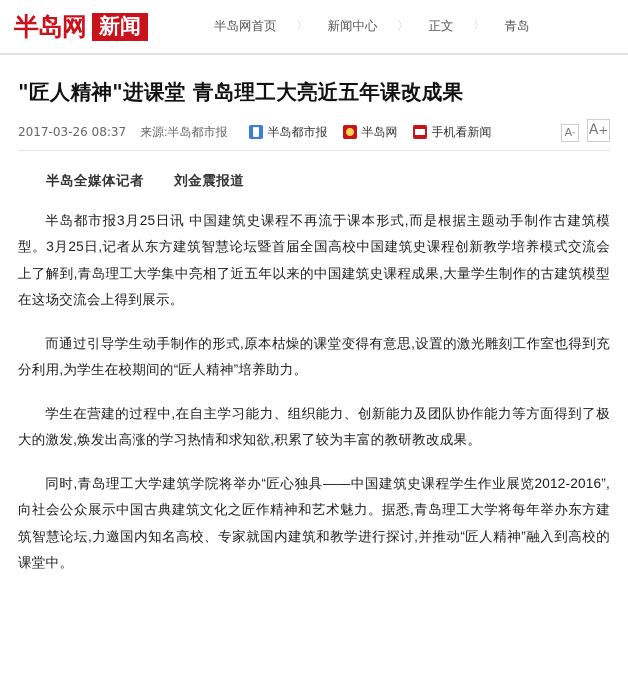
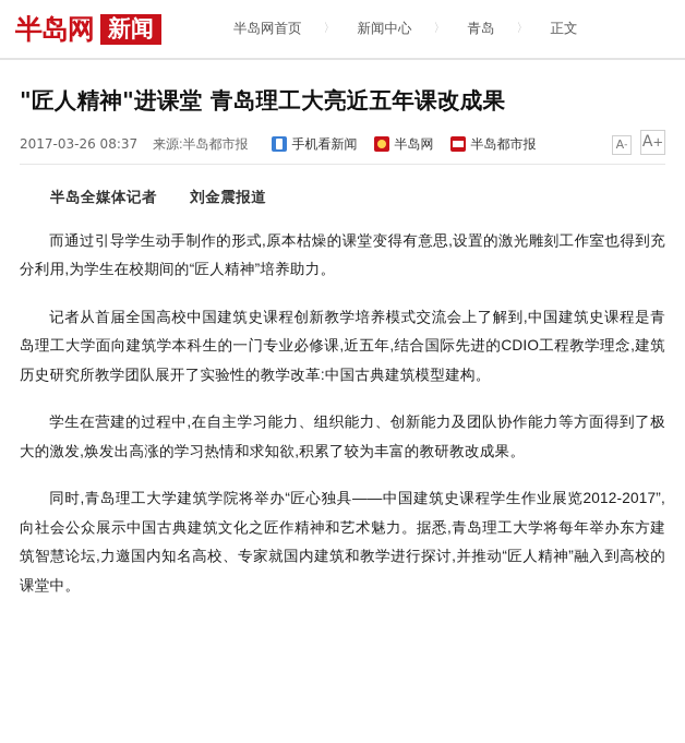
  半岛网
  新闻
  半岛网首页
  〉
  新闻中心
  〉
- 正文
+ 青岛
  〉
- 青岛
+ 正文
  "匠人精神"进课堂 青岛理工大亮近五年课改成果
  2017-03-26 08:37
  来源:半岛都市报
- 半岛都市报
+ 手机看新闻
  半岛网
- 手机看新闻
+ 半岛都市报
  A
  -
  A
  +
  半岛全媒体记者 刘金震报道
- 半岛都市报3月25日讯 中国建筑史课程不再流于课本形式,而是根据主题动手制作古建筑模型。3月25日,记者从东方建筑智慧论坛暨首届全国高校中国建筑史课程创新教学培养模式交流会上了解到,青岛理工大学集中亮相了近五年以来的中国建筑史课程成果,大量学生制作的古建筑模型在这场交流会上得到展示。
  而通过引导学生动手制作的形式,原本枯燥的课堂变得有意思,设置的激光雕刻工作室也得到充分利用,为学生在校期间的“匠人精神”培养助力。
+ 记者从首届全国高校中国建筑史课程创新教学培养模式交流会上了解到,中国建筑史课程是青岛理工大学面向建筑学本科生的一门专业必修课,近五年,结合国际先进的CDIO工程教学理念,建筑历史研究所教学团队展开了实验性的教学改革:中国古典建筑模型建构。
  学生在营建的过程中,在自主学习能力、组织能力、创新能力及团队协作能力等方面得到了极大的激发,焕发出高涨的学习热情和求知欲,积累了较为丰富的教研教改成果。
- 同时,青岛理工大学建筑学院将举办“匠心独具——中国建筑史课程学生作业展览2012-2016”,向社会公众展示中国古典建筑文化之匠作精神和艺术魅力。据悉,青岛理工大学将每年举办东方建筑智慧论坛,力邀国内知名高校、专家就国内建筑和教学进行探讨,并推动“匠人精神”融入到高校的课堂中。
+ 同时,青岛理工大学建筑学院将举办“匠心独具——中国建筑史课程学生作业展览2012-2017”,向社会公众展示中国古典建筑文化之匠作精神和艺术魅力。据悉,青岛理工大学将每年举办东方建筑智慧论坛,力邀国内知名高校、专家就国内建筑和教学进行探讨,并推动“匠人精神”融入到高校的课堂中。
